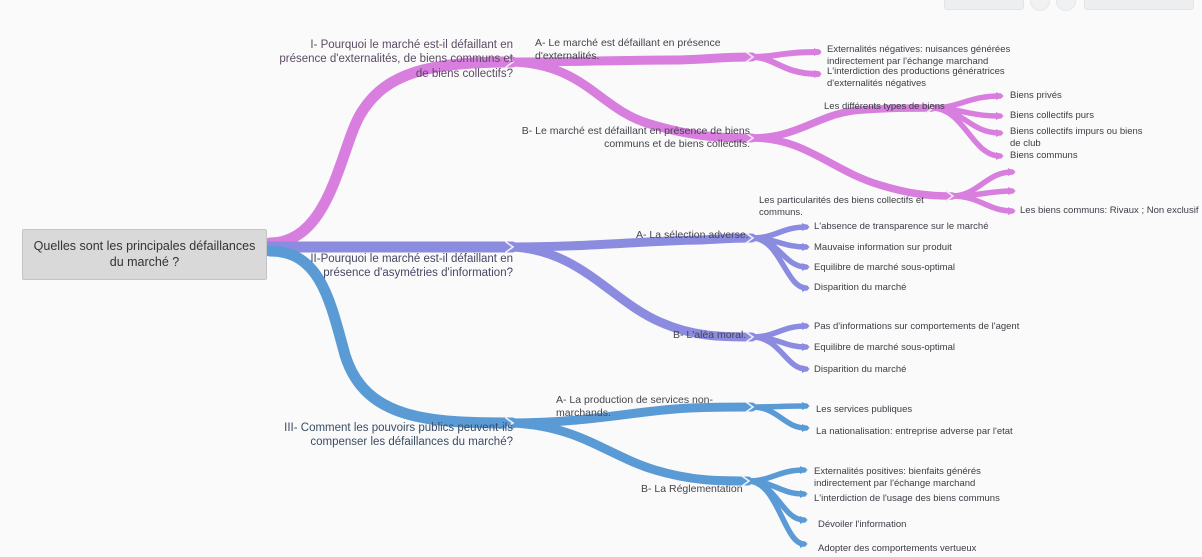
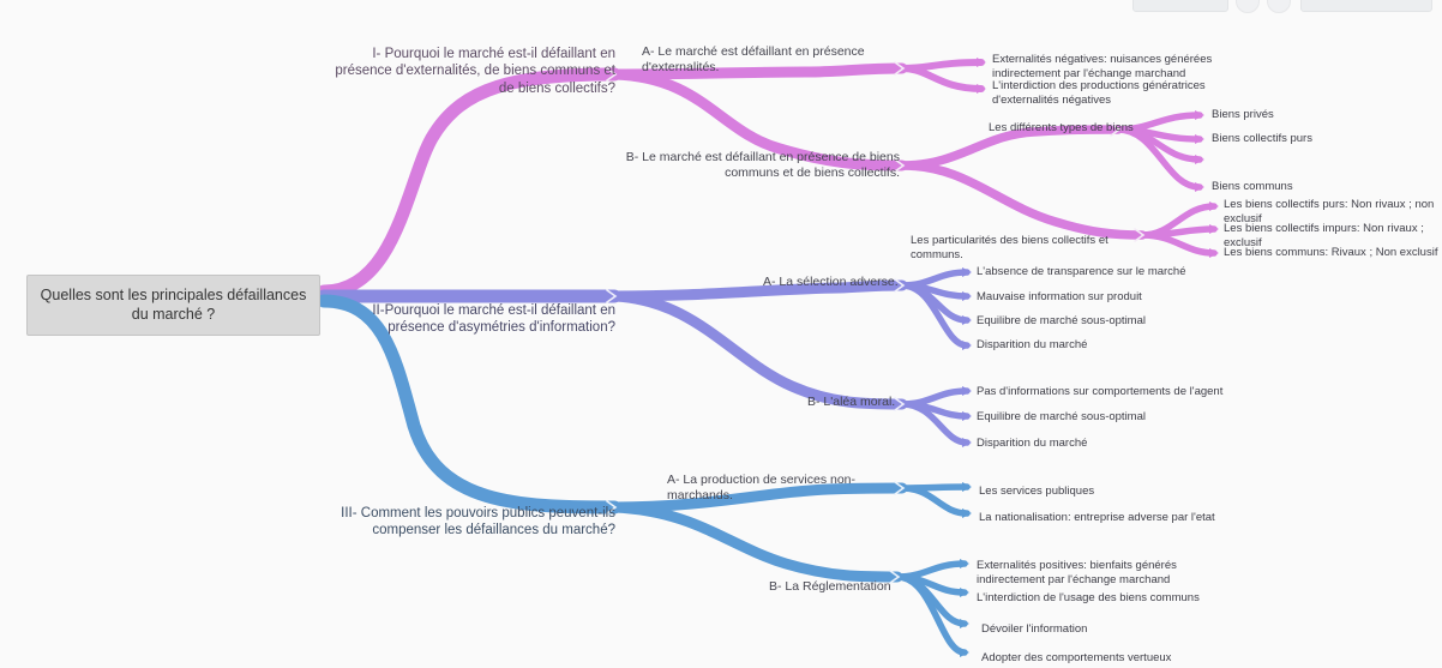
  Quelles sont les principales défaillances du marché ?
  I- Pourquoi le marché est-il défaillant en présence d'externalités, de biens communs et de biens collectifs?
  A- Le marché est défaillant en présence d'externalités.
  B- Le marché est défaillant en présence de biens communs et de biens collectifs.
  Externalités négatives: nuisances générées indirectement par l'échange marchand
  L'interdiction des productions génératrices d'externalités négatives
  Les différents types de biens
  Biens privés
  Biens collectifs purs
- Biens collectifs impurs ou biens de club
  Biens communs
  Les particularités des biens collectifs et communs.
+ Les biens collectifs purs: Non rivaux ; non exclusif
+ Les biens collectifs impurs: Non rivaux ; exclusif
  Les biens communs: Rivaux ; Non exclusif
  II-Pourquoi le marché est-il défaillant en présence d'asymétries d'information?
  A- La sélection adverse.
  B- L'aléa moral.
  L'absence de transparence sur le marché
  Mauvaise information sur produit
  Equilibre de marché sous-optimal
  Disparition du marché
  Pas d'informations sur comportements de l'agent
  Equilibre de marché sous-optimal
  Disparition du marché
  III- Comment les pouvoirs publics peuvent-ils compenser les défaillances du marché?
  A- La production de services non-marchands.
  B- La Réglementation
  Les services publiques
  La nationalisation: entreprise adverse par l'etat
  Externalités positives: bienfaits générés indirectement par l'échange marchand
  L'interdiction de l'usage des biens communs
  Dévoiler l'information
  Adopter des comportements vertueux
